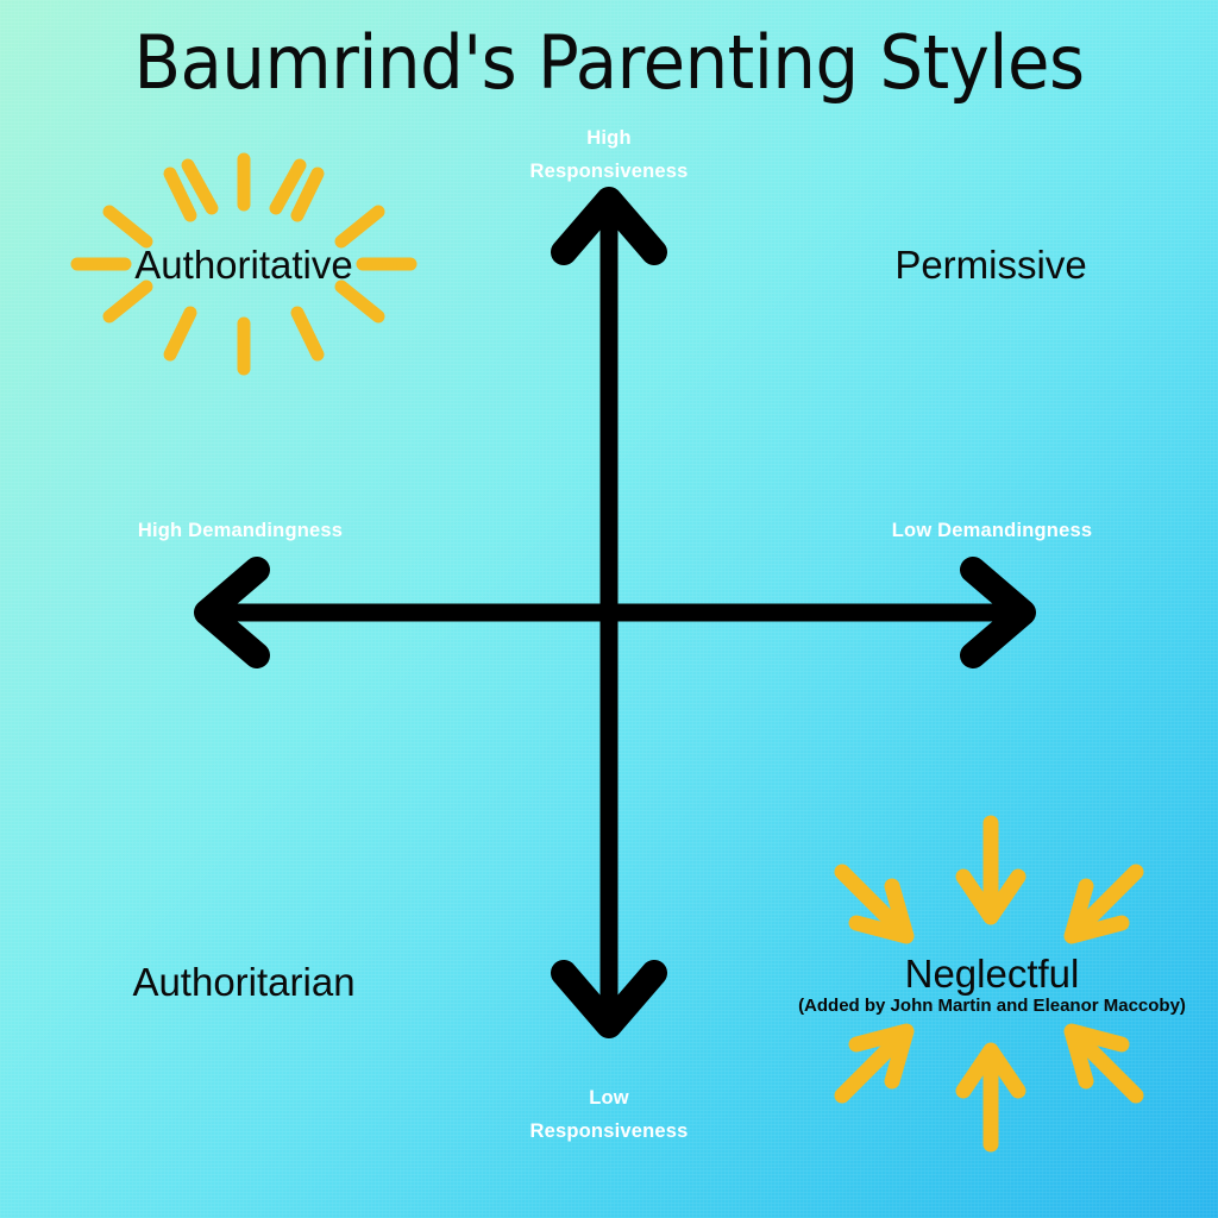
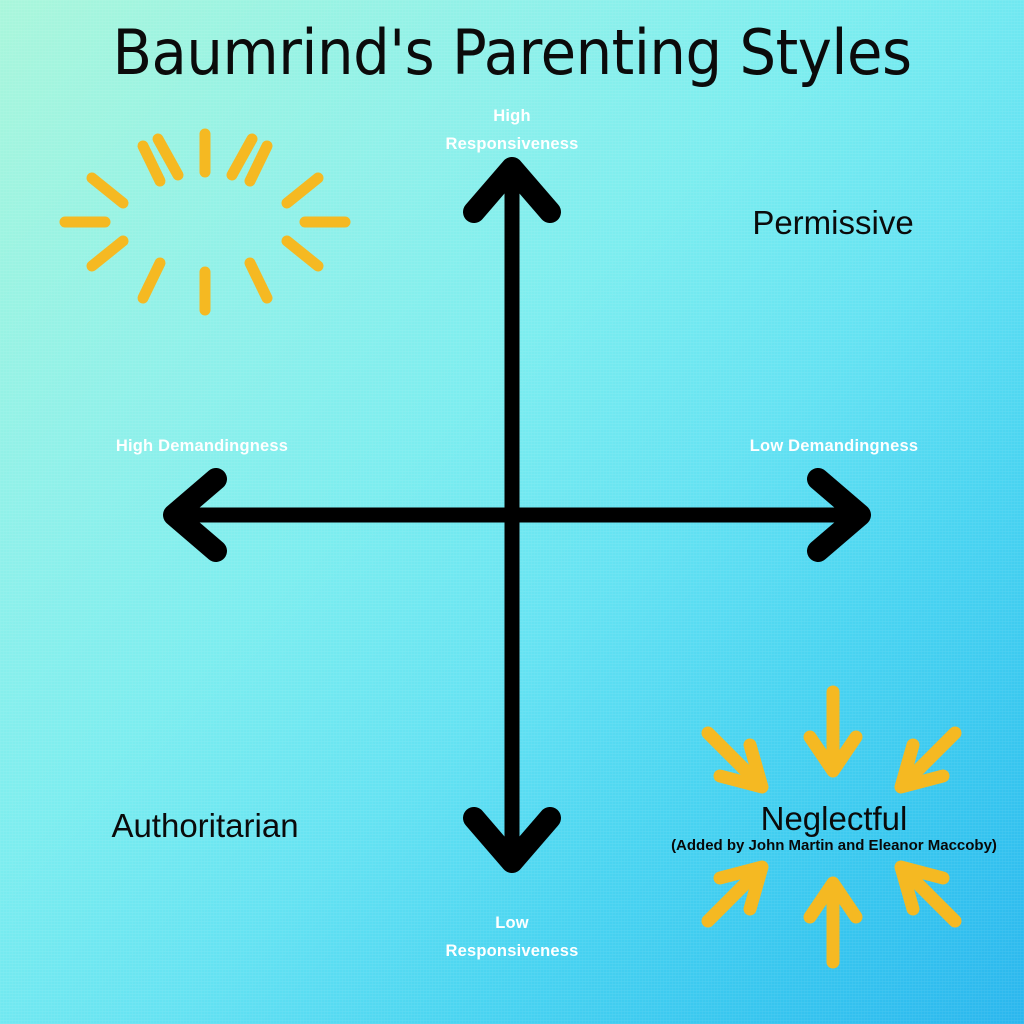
  Baumrind's Parenting Styles
  High
  Responsiveness
  Low
  Responsiveness
  High Demandingness
  Low Demandingness
- Authoritative
  Permissive
  Authoritarian
  Neglectful
  (Added by John Martin and Eleanor Maccoby)
